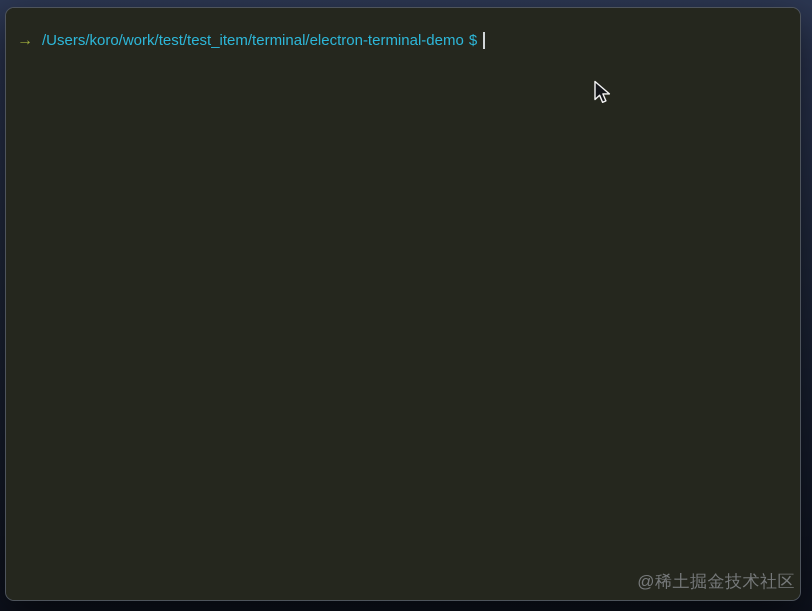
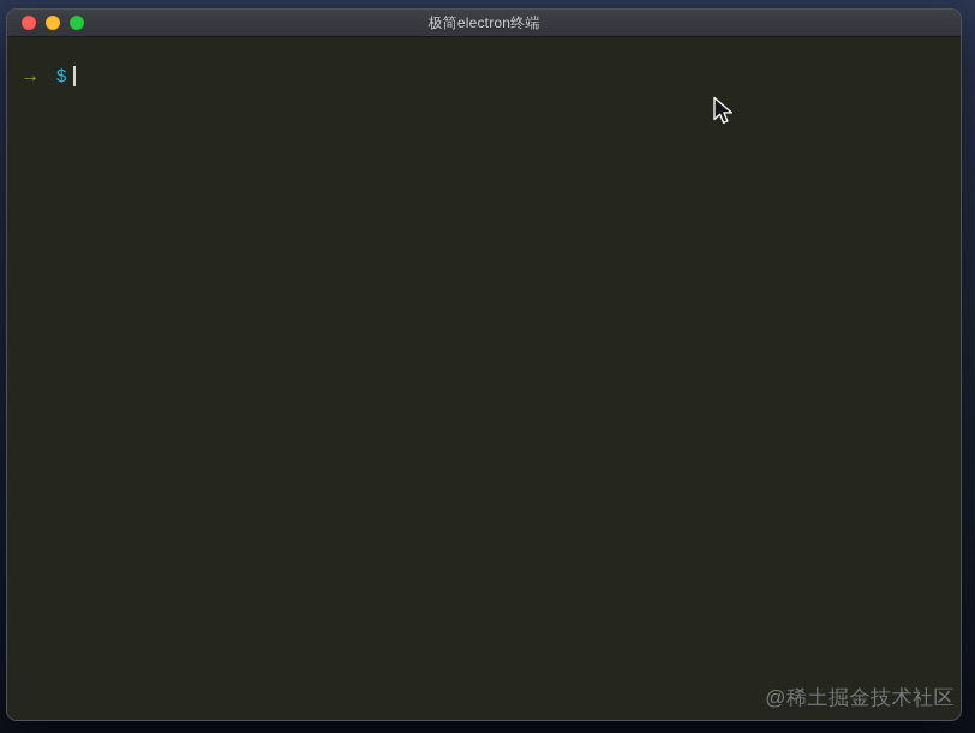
+ 极简electron终端
  →
- /Users/koro/work/test/test_item/terminal/electron-terminal-demo
  $
  @稀土掘金技术社区
